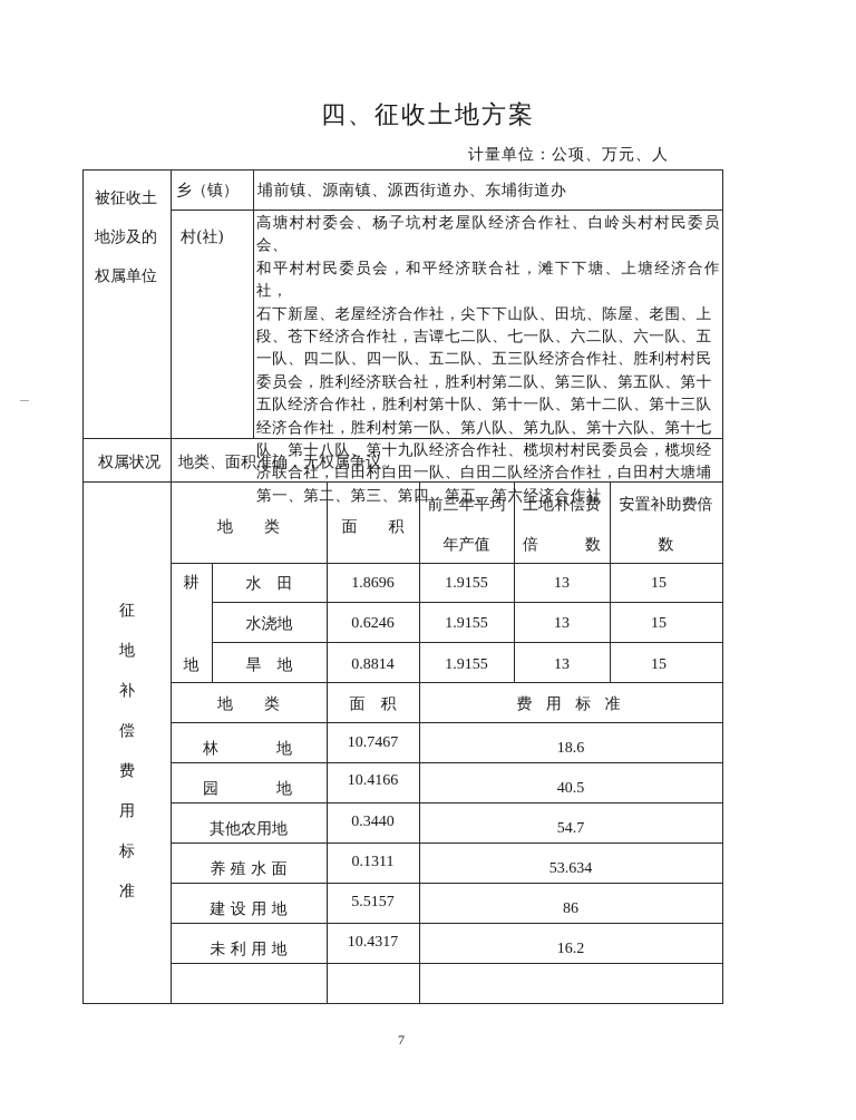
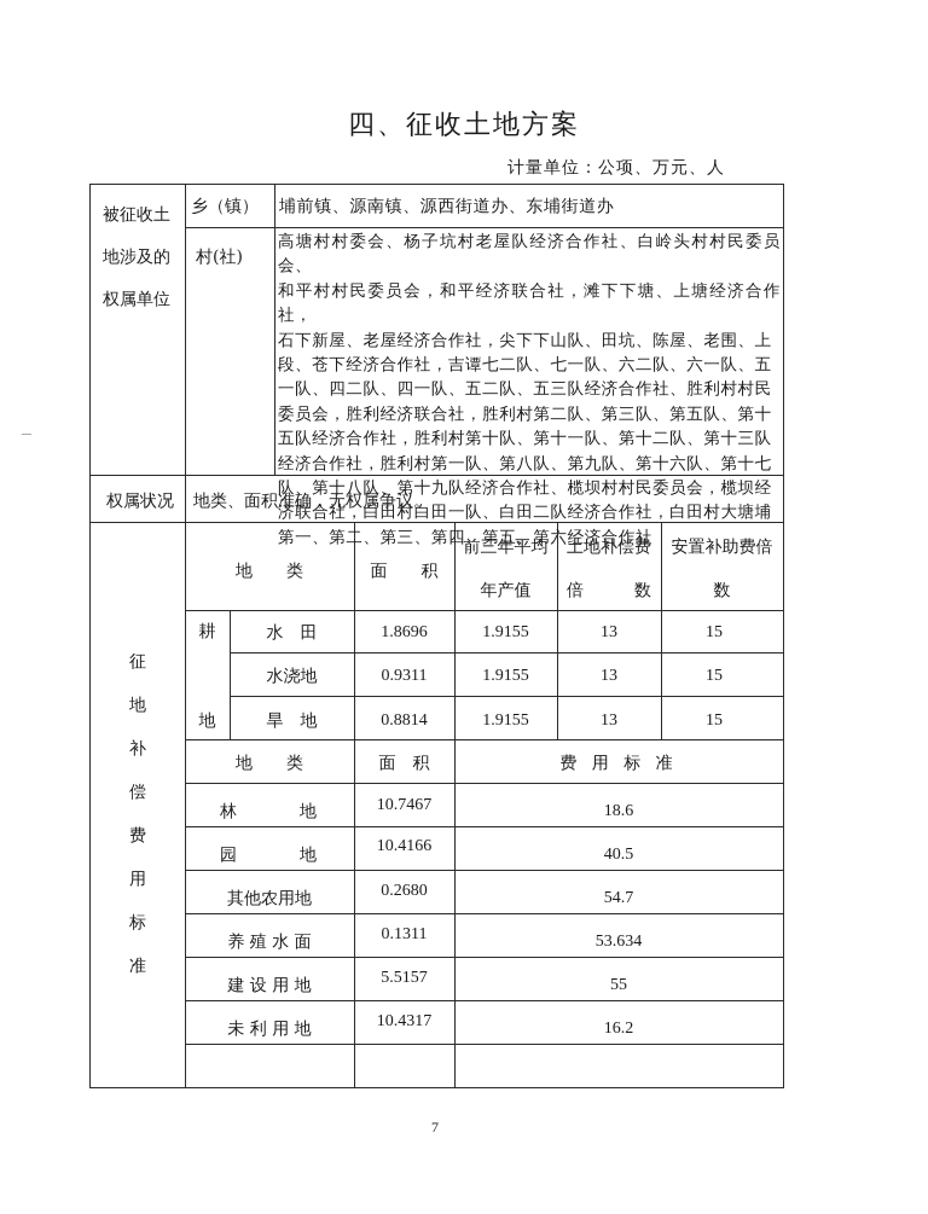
  四、征收土地方案
  计量单位：公项、万元、人
  被征收土
  地涉及的
  权属单位
  乡（镇）
  埔前镇、源南镇、源西街道办、东埔街道办
  村(社)
  高塘村村委会、杨子坑村老屋队经济合作社、白岭头村村民委员会、
  和平村村民委员会，和平经济联合社，滩下下塘、上塘经济合作社，
  石下新屋、老屋经济合作社，尖下下山队、田坑、陈屋、老围、上
  段、苍下经济合作社，吉谭七二队、七一队、六二队、六一队、五
  一队、四二队、四一队、五二队、五三队经济合作社、胜利村村民
  委员会，胜利经济联合社，胜利村第二队、第三队、第五队、第十
  五队经济合作社，胜利村第十队、第十一队、第十二队、第十三队
  经济合作社，胜利村第一队、第八队、第九队、第十六队、第十七
  队、第十八队、第十九队经济合作社、榄坝村村民委员会，榄坝经
  济联合社，白田村白田一队、白田二队经济合作社，白田村大塘埔
  第一、第二、第三、第四、第五、第六经济合作社
  权属状况
  地类、面积准确，无权属争议。
  征
  地
  补
  偿
  费
  用
  标
  准
  地 类
  面 积
  前三年平均
  年产值
  土地补偿费
  倍 数
  安置补助费倍
  数
  耕
  地
  水 田
  1.8696
  1.9155
  13
  15
  水浇地
- 0.6246
+ 0.9311
  1.9155
  13
  15
  旱 地
  0.8814
  1.9155
  13
  15
  地 类
  面 积
  费 用 标 准
  林
  地
  10.7467
  18.6
  园
  地
  10.4166
  40.5
  其他农用地
- 0.3440
+ 0.2680
  54.7
  养 殖 水 面
  0.1311
  53.634
  建 设 用 地
  5.5157
- 86
+ 55
  未 利 用 地
  10.4317
  16.2
  7
